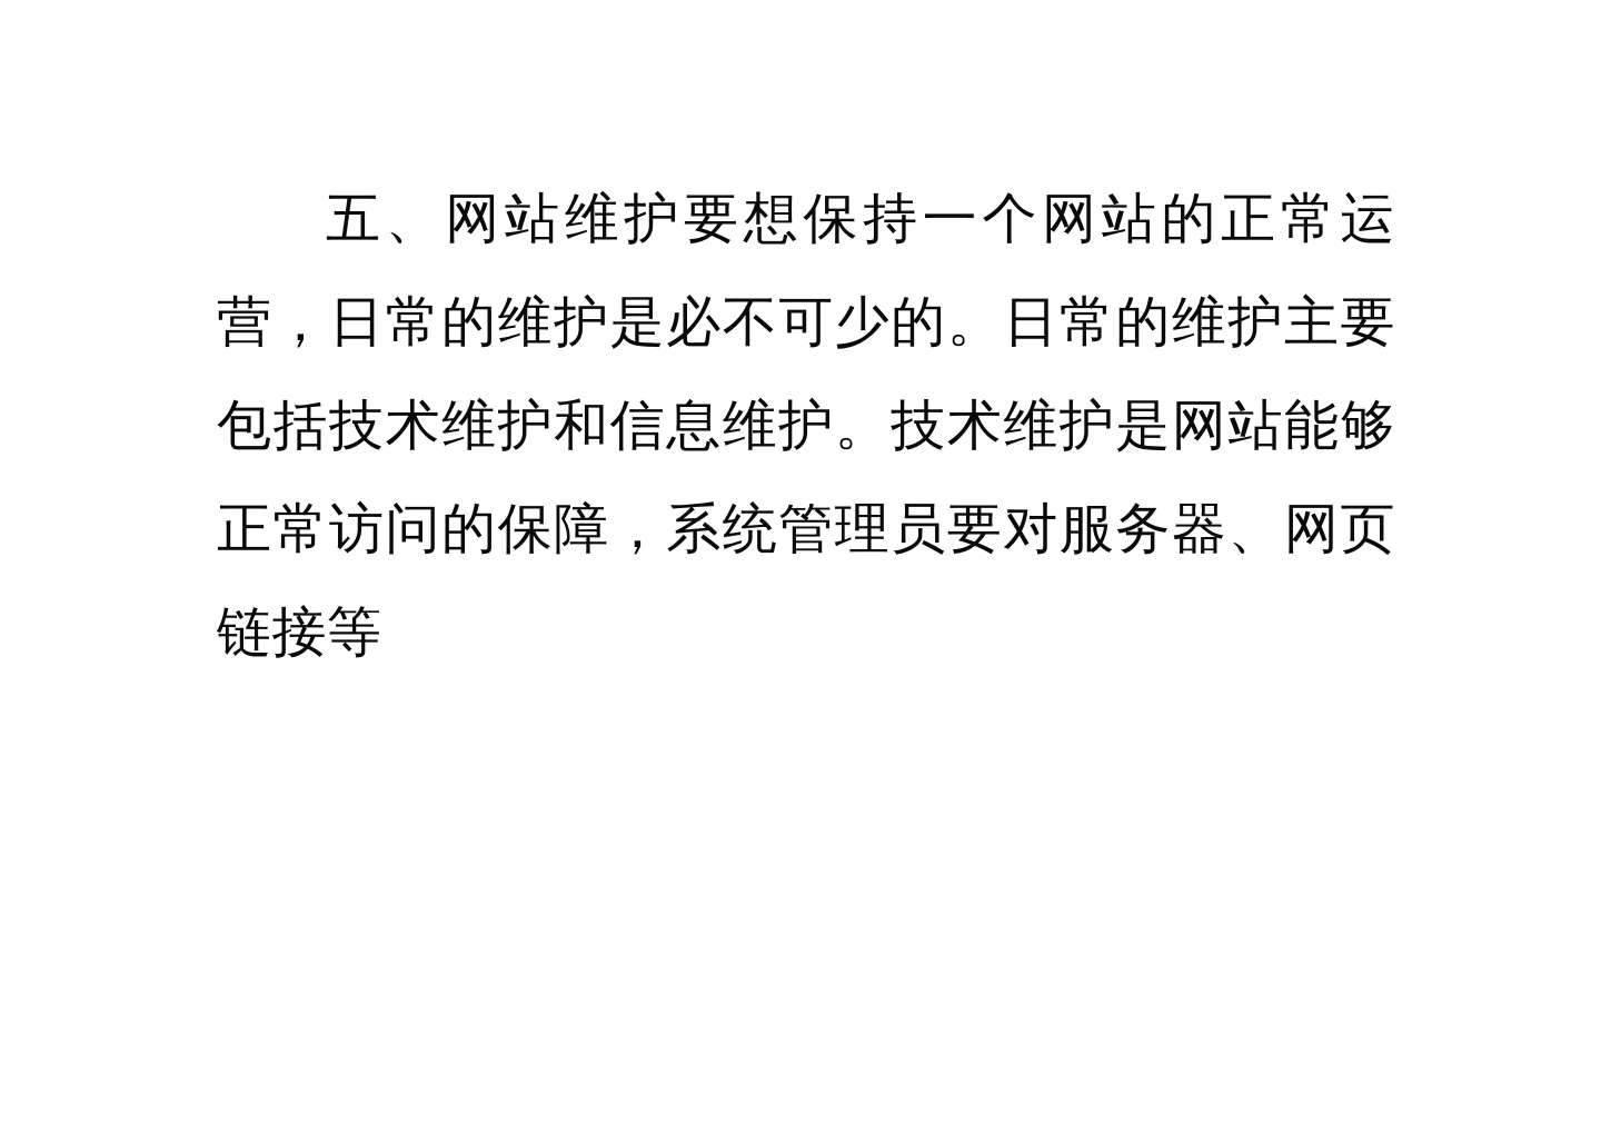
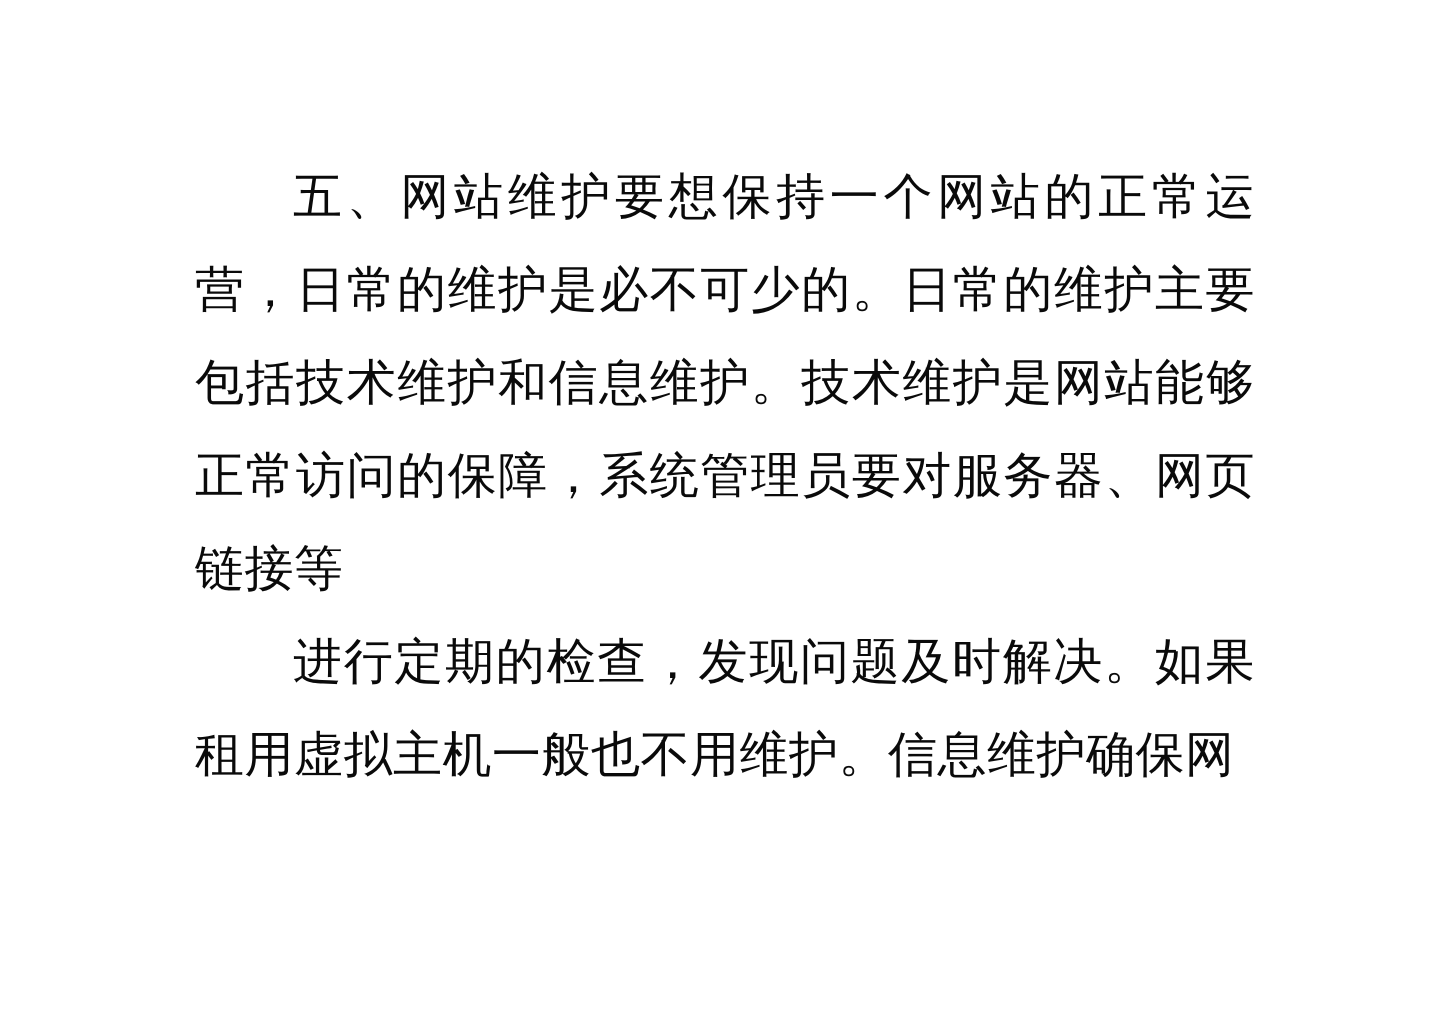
  五、网站维护要想保持一个网站的正常运营，日常的维护是必不可少的。日常的维护主要包括技术维护和信息维护。技术维护是网站能够正常访问的保障，系统管理员要对服务器、网页链接等
+ 进行定期的检查，发现问题及时解决。如果租用虚拟主机一般也不用维护。信息维护确保网
